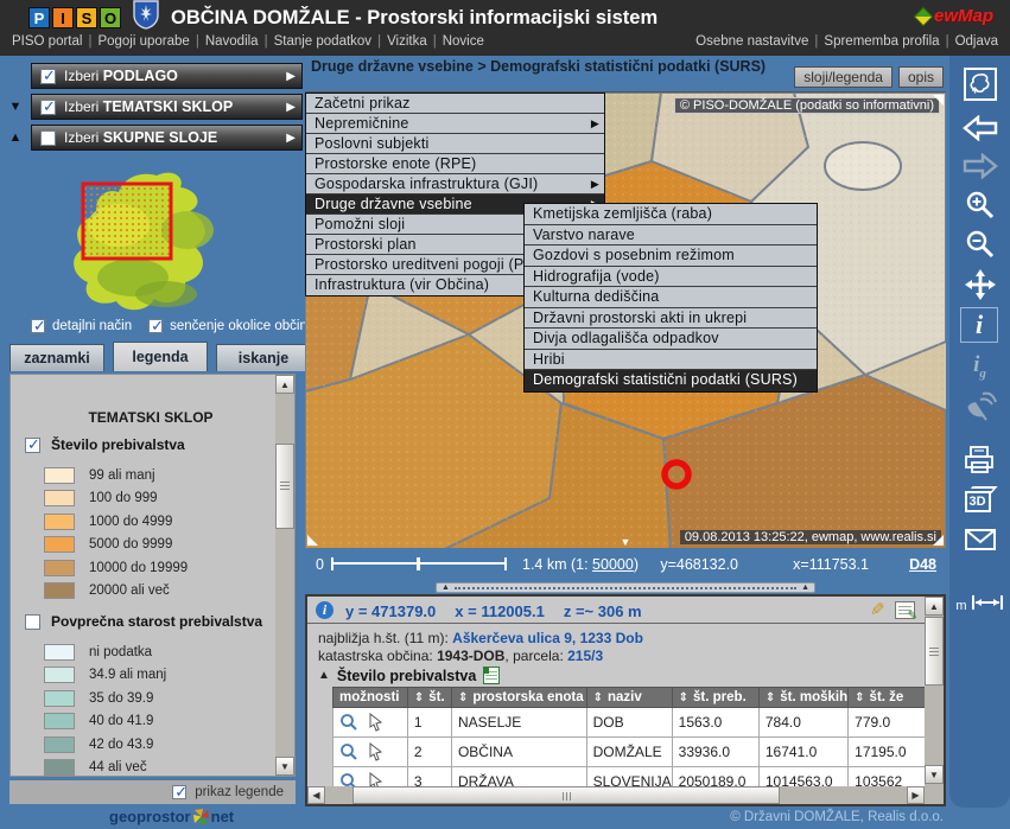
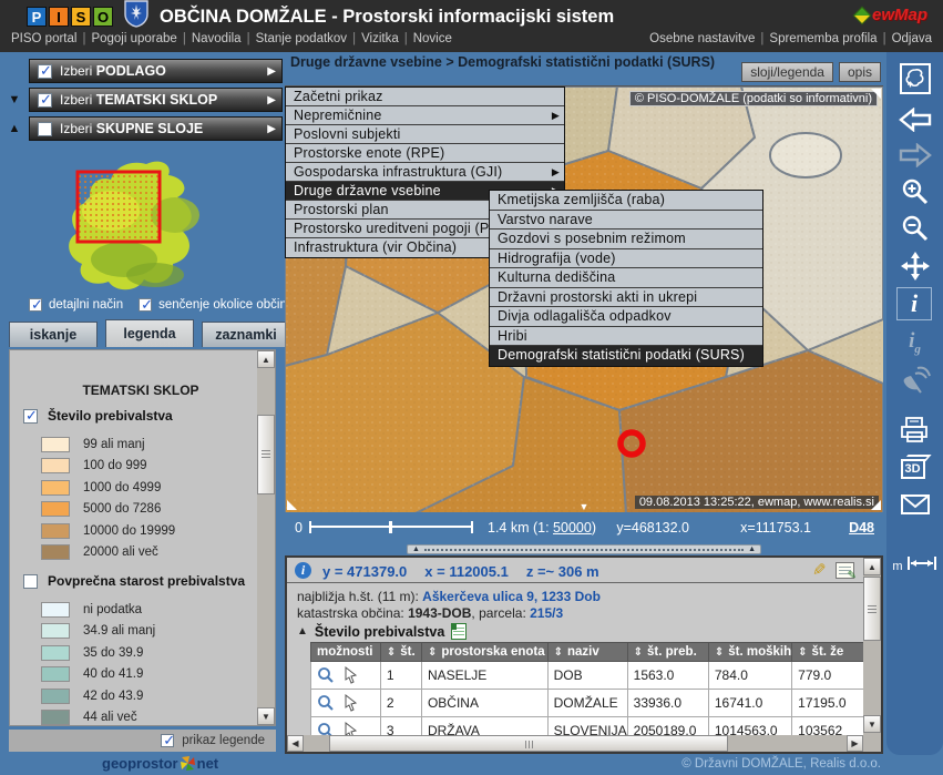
  P
  I
  S
  O
  OBČINA DOMŽALE - Prostorski informacijski sistem
  ewMap
  PISO portal | Pogoji uporabe | Navodila | Stanje podatkov | Vizitka | Novice
  Osebne nastavitve | Sprememba profila | Odjava
  Izberi PODLAGO
  ▶
  ▼
  Izberi TEMATSKI SKLOP
  ▶
  ▲
  Izberi SKUPNE SLOJE
  ▶
  detajlni način
  senčenje okolice občin
- zaznamki
+ iskanje
  legenda
- iskanje
+ zaznamki
  TEMATSKI SKLOP
  Število prebivalstva
  99 ali manj
  100 do 999
  1000 do 4999
- 5000 do 9999
+ 5000 do 7286
  10000 do 19999
  20000 ali več
  Povprečna starost prebivalstva
  ni podatka
  34.9 ali manj
  35 do 39.9
  40 do 41.9
  42 do 43.9
  44 ali več
  ▲
  ▼
  prikaz legende
  geoprostor
  net
  Druge državne vsebine > Demografski statistični podatki (SURS)
  sloji/legenda
  opis
  © PISO-DOMŽALE (podatki so informativni)
  09.08.2013 13:25:22, ewmap, www.realis.si
  ▼
  Začetni prikaz
  Nepremičnine
  ▶
  Poslovni subjekti
  Prostorske enote (RPE)
  Gospodarska infrastruktura (GJI)
  ▶
  Druge državne vsebine
- Pomožni sloji
  Prostorski plan
  Prostorsko ureditveni pogoji (P
  Infrastruktura (vir Občina)
  Kmetijska zemljišča (raba)
  Varstvo narave
  Gozdovi s posebnim režimom
  Hidrografija (vode)
  Kulturna dediščina
  Državni prostorski akti in ukrepi
  Divja odlagališča odpadkov
  Hribi
  Demografski statistični podatki (SURS)
  0
  1.4 km (1: 50000)
  y=468132.0
  x=111753.1
  D48
  i
  y = 471379.0
  x = 112005.1
  z =~ 306 m
  najbližja h.št. (11 m): Aškerčeva ulica 9, 1233 Dob
  katastrska občina: 1943-DOB, parcela: 215/3
  ▲
  Število prebivalstva
  možnosti	⇕ št.	⇕ prostorska enota	⇕ naziv	⇕ št. preb.	⇕ št. moških	⇕ št. že
  	1	NASELJE	DOB	1563.0	784.0	779.0
  	2	OBČINA	DOMŽALE	33936.0	16741.0	17195.0
  	3	DRŽAVA	SLOVENIJA	2050189.0	1014563.0	103562
  ▲
  ▼
  ◀
  ▶
  i
  ig
  3D
  m
  © Državni DOMŽALE, Realis d.o.o.
